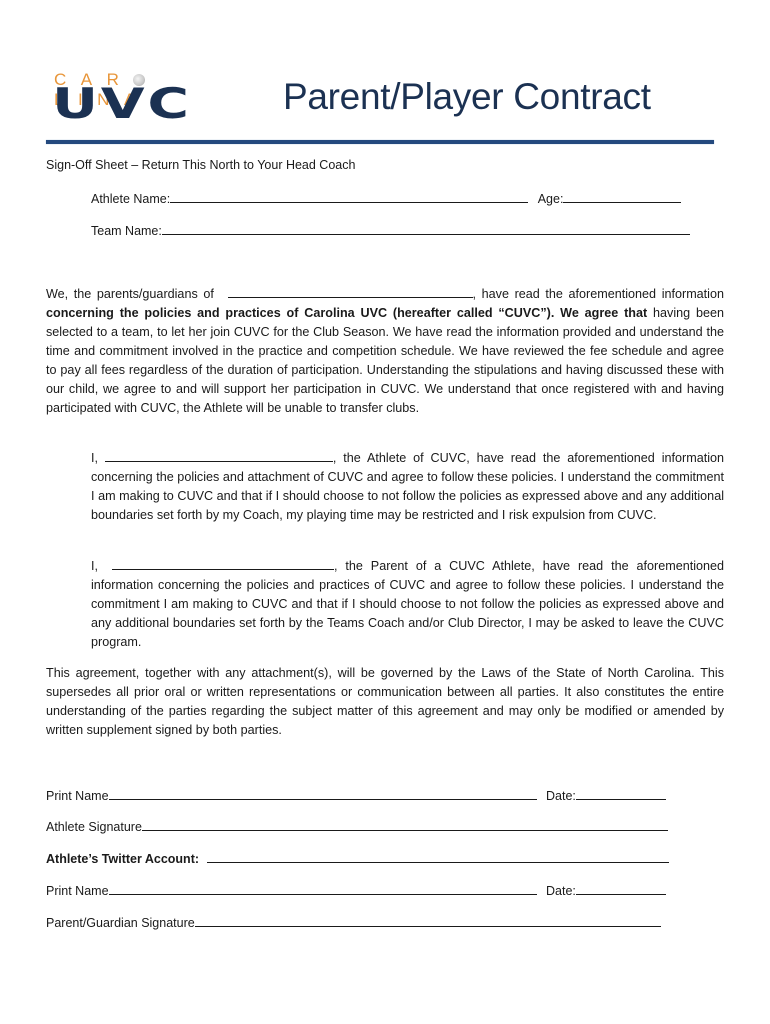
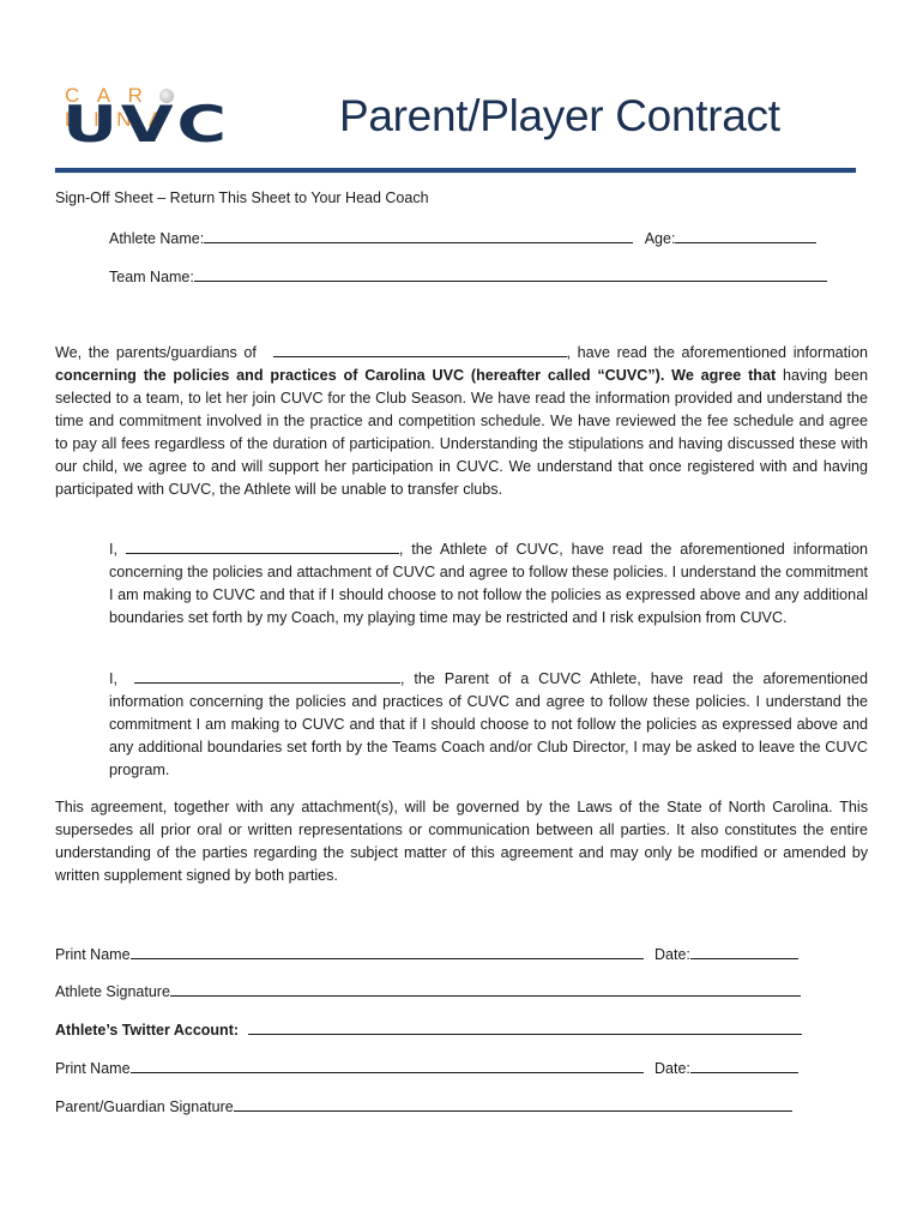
  CARLINA
  UVC
  Parent/Player Contract
- Sign-Off Sheet – Return This North to Your Head Coach
+ Sign-Off Sheet – Return This Sheet to Your Head Coach
  Athlete Name: Age:
  Team Name:
  We, the parents/guardians of , have read the aforementioned information concerning the policies and practices of Carolina UVC (hereafter called “CUVC”). We agree that having been selected to a team, to let her join CUVC for the Club Season. We have read the information provided and understand the time and commitment involved in the practice and competition schedule. We have reviewed the fee schedule and agree to pay all fees regardless of the duration of participation. Understanding the stipulations and having discussed these with our child, we agree to and will support her participation in CUVC. We understand that once registered with and having participated with CUVC, the Athlete will be unable to transfer clubs.
  I, , the Athlete of CUVC, have read the aforementioned information concerning the policies and attachment of CUVC and agree to follow these policies. I understand the commitment I am making to CUVC and that if I should choose to not follow the policies as expressed above and any additional boundaries set forth by my Coach, my playing time may be restricted and I risk expulsion from CUVC.
  I, , the Parent of a CUVC Athlete, have read the aforementioned information concerning the policies and practices of CUVC and agree to follow these policies. I understand the commitment I am making to CUVC and that if I should choose to not follow the policies as expressed above and any additional boundaries set forth by the Teams Coach and/or Club Director, I may be asked to leave the CUVC program.
  This agreement, together with any attachment(s), will be governed by the Laws of the State of North Carolina. This supersedes all prior oral or written representations or communication between all parties. It also constitutes the entire understanding of the parties regarding the subject matter of this agreement and may only be modified or amended by written supplement signed by both parties.
  Print Name Date:
  Athlete Signature
  Athlete’s Twitter Account:
  Print Name Date:
  Parent/Guardian Signature
